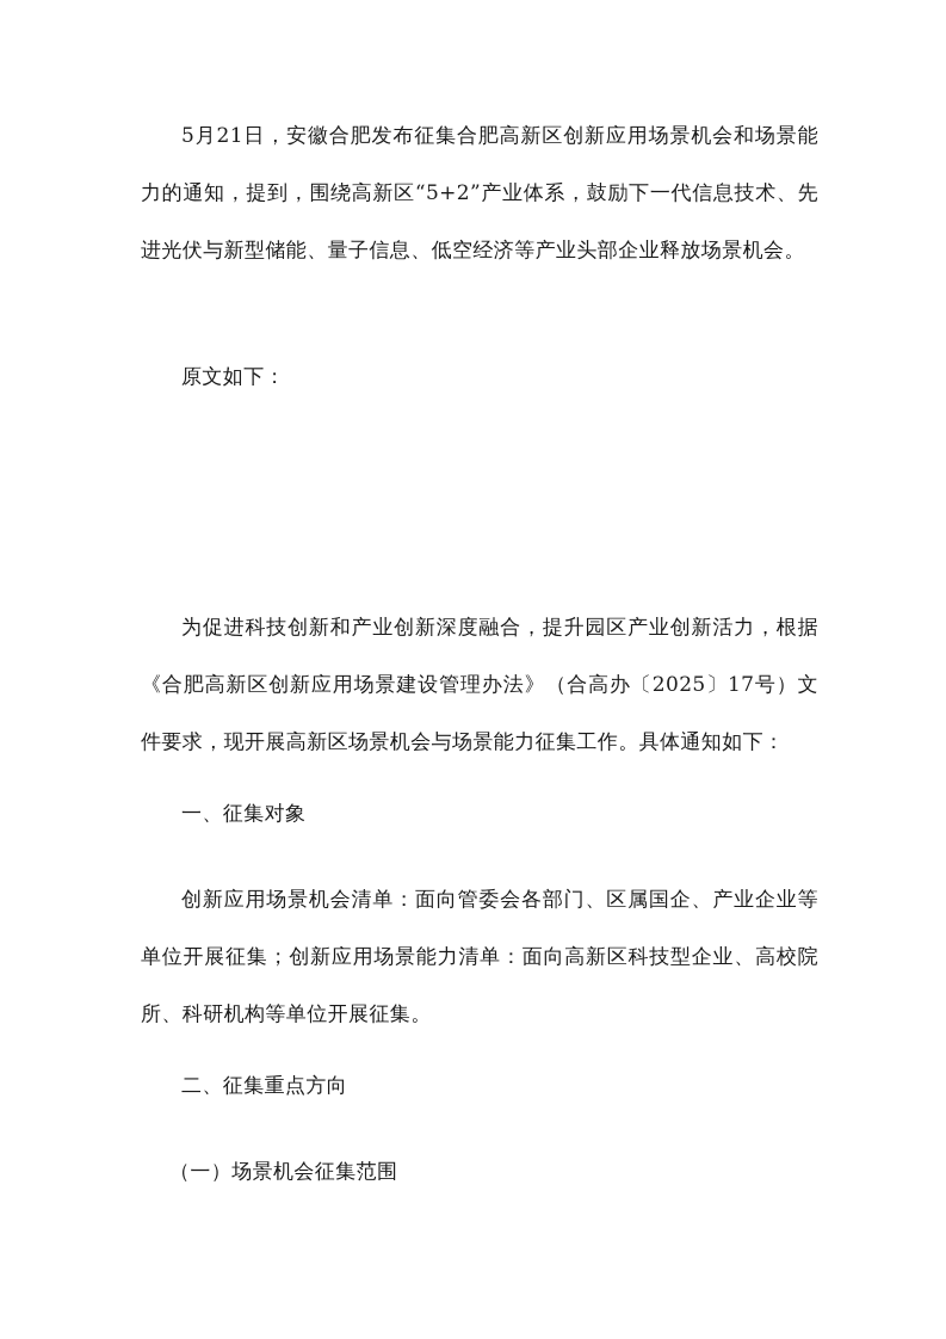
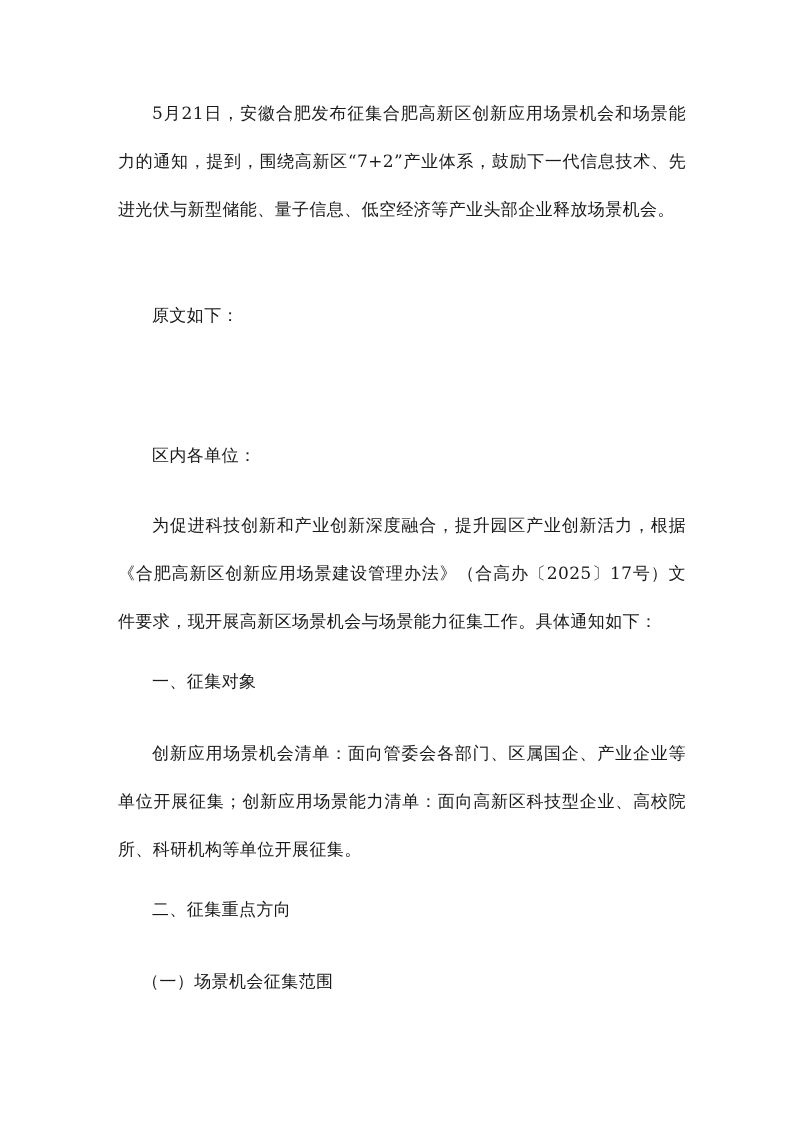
- 5月21日，安徽合肥发布征集合肥高新区创新应用场景机会和场景能力的通知，提到，围绕高新区“5+2”产业体系，鼓励下一代信息技术、先进光伏与新型储能、量子信息、低空经济等产业头部企业释放场景机会。
+ 5月21日，安徽合肥发布征集合肥高新区创新应用场景机会和场景能力的通知，提到，围绕高新区“7+2”产业体系，鼓励下一代信息技术、先进光伏与新型储能、量子信息、低空经济等产业头部企业释放场景机会。
  原文如下：
+ 区内各单位：
  为促进科技创新和产业创新深度融合，提升园区产业创新活力，根据《合肥高新区创新应用场景建设管理办法》（合高办〔2025〕17号）文件要求，现开展高新区场景机会与场景能力征集工作。具体通知如下：
  一、征集对象
  创新应用场景机会清单：面向管委会各部门、区属国企、产业企业等单位开展征集；创新应用场景能力清单：面向高新区科技型企业、高校院所、科研机构等单位开展征集。
  二、征集重点方向
  （一）场景机会征集范围
